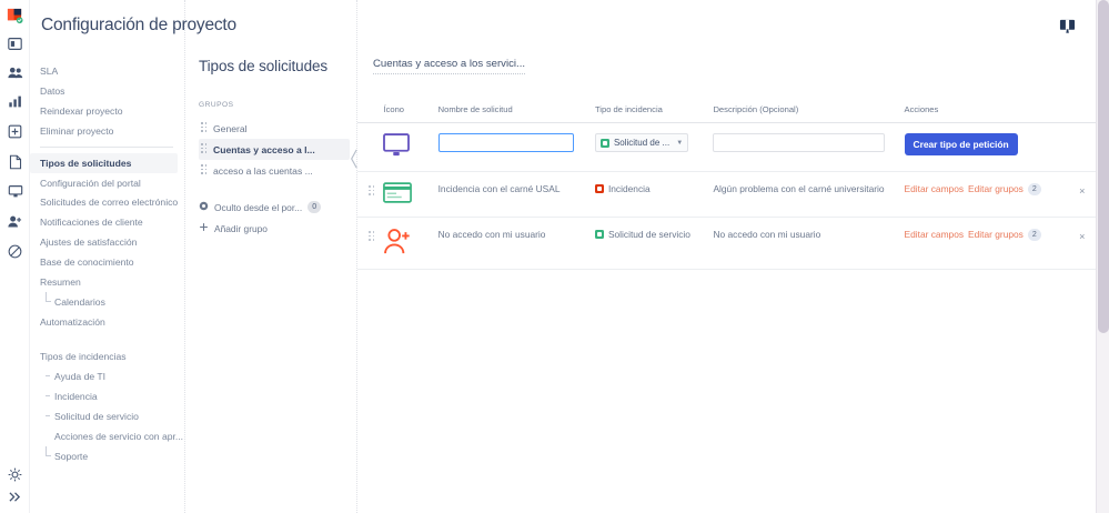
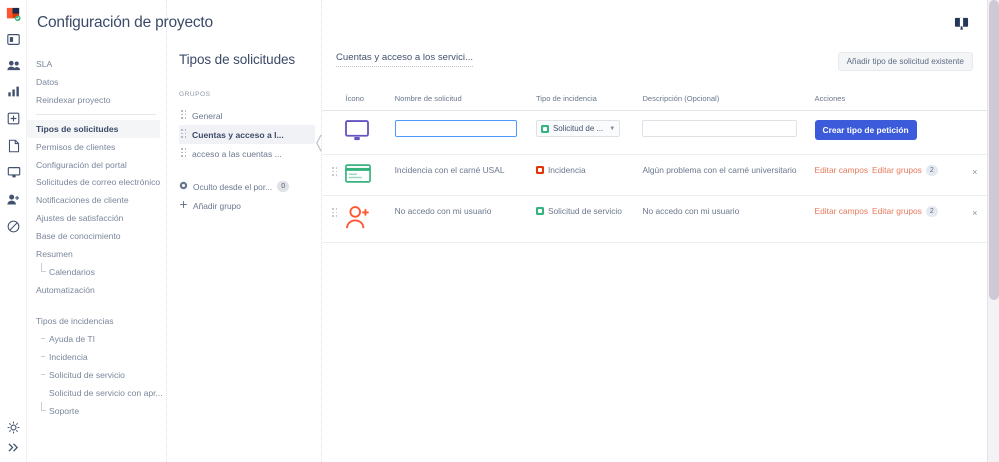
  SLA
  Datos
  Reindexar proyecto
- Eliminar proyecto
  Tipos de solicitudes
+ Permisos de clientes
  Configuración del portal
  Solicitudes de correo electrónico
  Notificaciones de cliente
  Ajustes de satisfacción
  Base de conocimiento
  Resumen
  Calendarios
  Automatización
  Tipos de incidencias
  Ayuda de TI
  Incidencia
  Solicitud de servicio
- Acciones de servicio con apr...
+ Solicitud de servicio con apr...
  Soporte
  Tipos de solicitudes
  General
  Cuentas y acceso a l...
  acceso a las cuentas ...
  Oculto desde el por...
  Añadir grupo
  Cuentas y acceso a los servici...
+ Añadir tipo de solicitud existente
  	Ícono	Nombre de solicitud	Tipo de incidencia	Descripción (Opcional)	Acciones
  			Solicitud de ...		Crear tipo de petición
  		Incidencia con el carné USAL	Incidencia	Algún problema con el carné universitario	Editar campos Editar grupos	×
  		No accedo con mi usuario	Solicitud de servicio	No accedo con mi usuario	Editar campos Editar grupos	×
  Configuración de proyecto
